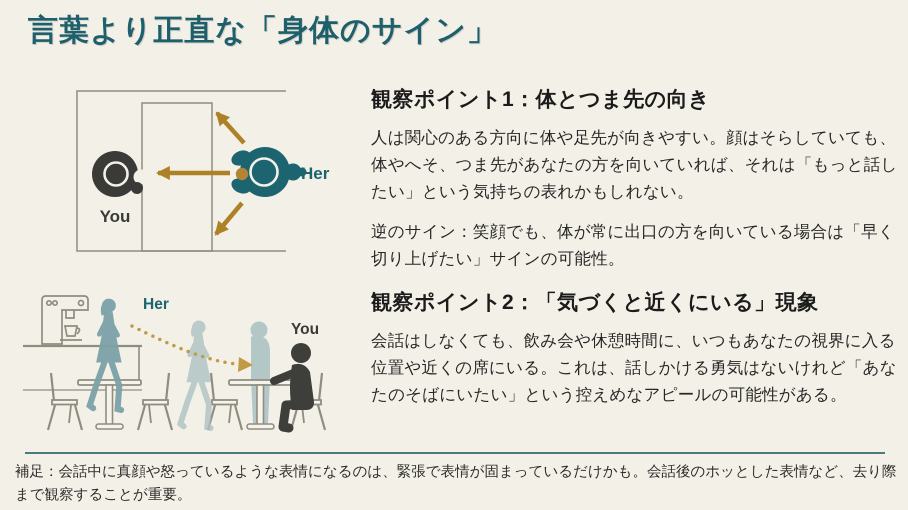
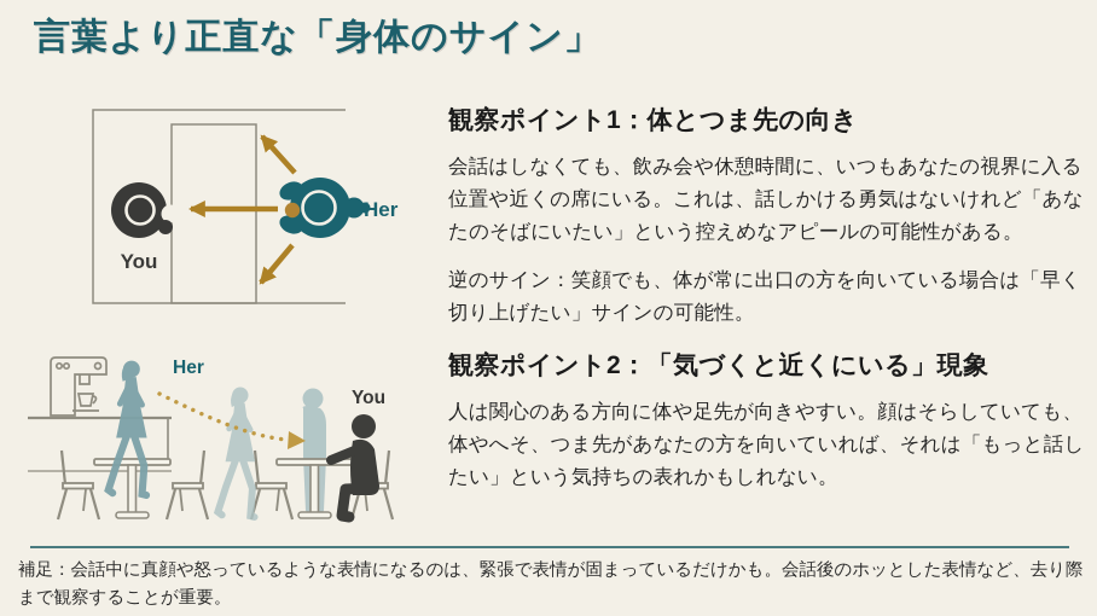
  言葉より正直な「身体のサイン」
  You
  Her
  Her
  You
  観察ポイント1：体とつま先の向き
- 人は関心のある方向に体や足先が向きやすい。顔はそらしていても、体やへそ、つま先があなたの方を向いていれば、それは「もっと話したい」という気持ちの表れかもしれない。
+ 会話はしなくても、飲み会や休憩時間に、いつもあなたの視界に入る位置や近くの席にいる。これは、話しかける勇気はないけれど「あなたのそばにいたい」という控えめなアピールの可能性がある。
  逆のサイン：笑顔でも、体が常に出口の方を向いている場合は「早く切り上げたい」サインの可能性。
  観察ポイント2：「気づくと近くにいる」現象
- 会話はしなくても、飲み会や休憩時間に、いつもあなたの視界に入る位置や近くの席にいる。これは、話しかける勇気はないけれど「あなたのそばにいたい」という控えめなアピールの可能性がある。
+ 人は関心のある方向に体や足先が向きやすい。顔はそらしていても、体やへそ、つま先があなたの方を向いていれば、それは「もっと話したい」という気持ちの表れかもしれない。
  補足：会話中に真顔や怒っているような表情になるのは、緊張で表情が固まっているだけかも。会話後のホッとした表情など、去り際まで観察することが重要。
